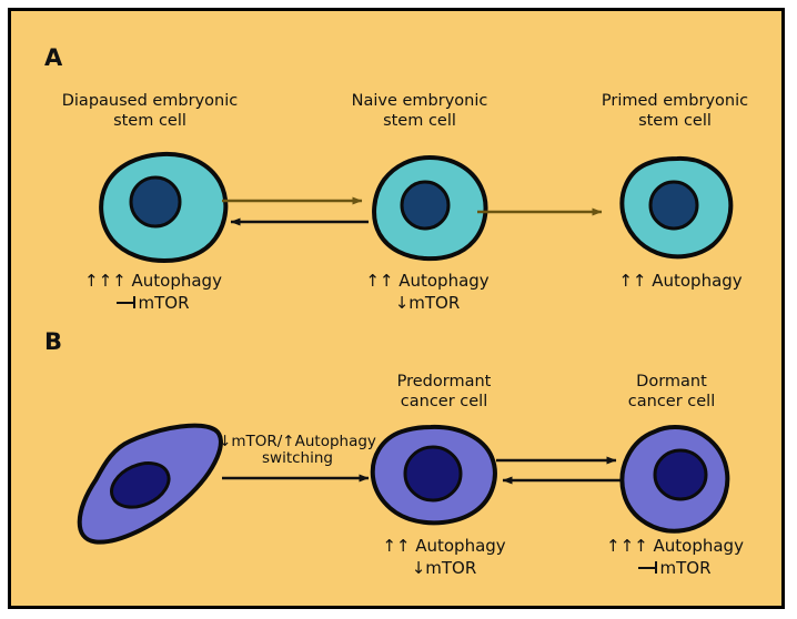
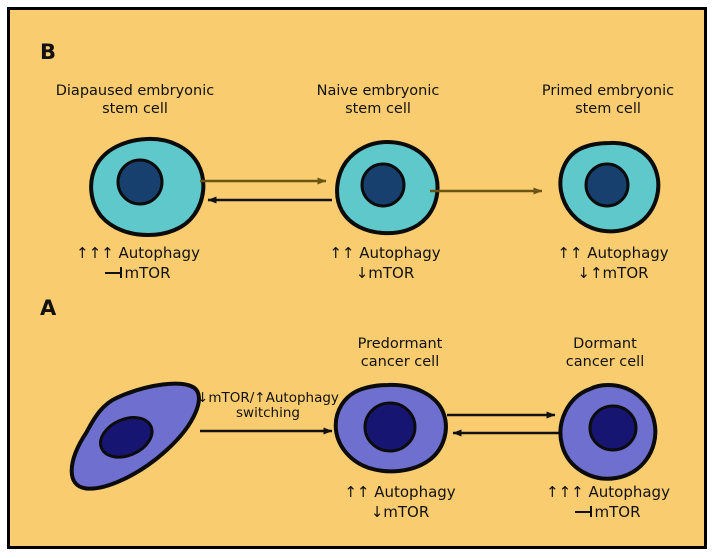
- A
+ B
  Diapaused embryonic
  stem cell
  ↑↑↑ Autophagy
  mTOR
  Naive embryonic
  stem cell
  ↑↑ Autophagy
  ↓mTOR
  Primed embryonic
  stem cell
  ↑↑ Autophagy
+ ↓↑mTOR
- B
+ A
  ↓mTOR/↑Autophagy
  switching
  Predormant
  cancer cell
  ↑↑ Autophagy
  ↓mTOR
  Dormant
  cancer cell
  ↑↑↑ Autophagy
  mTOR
